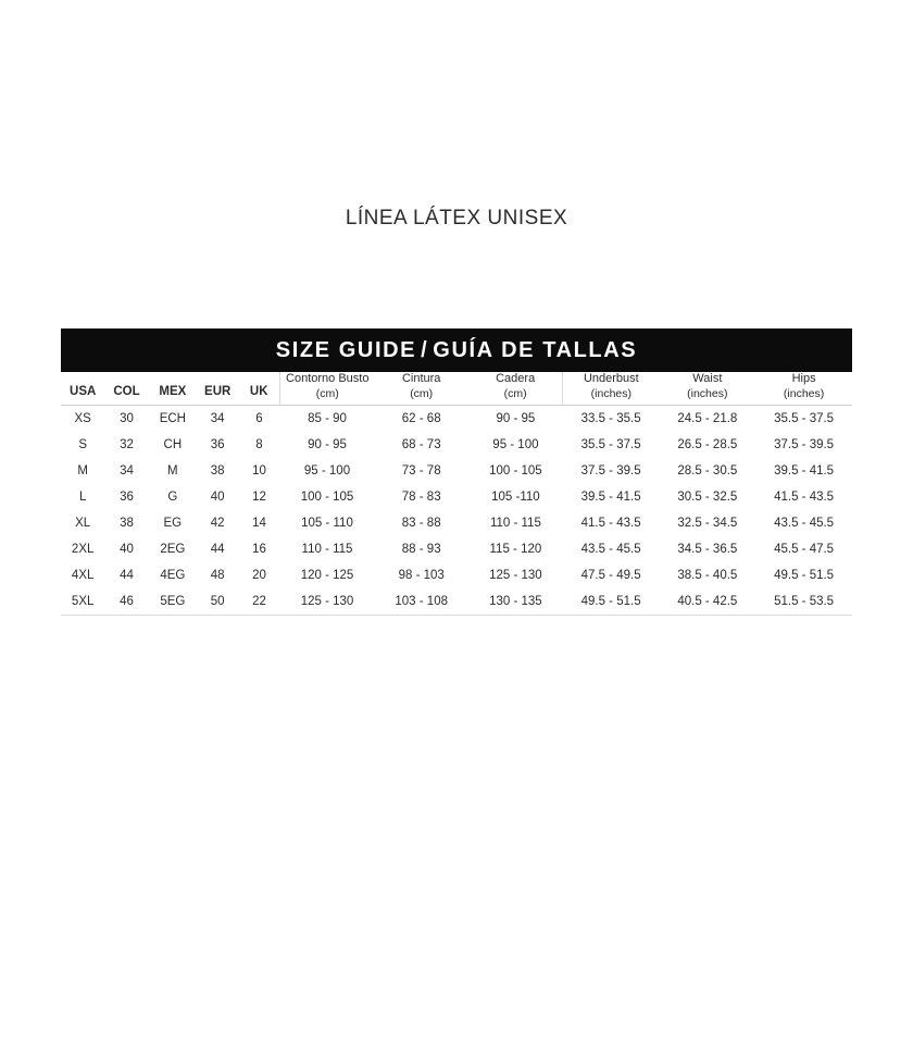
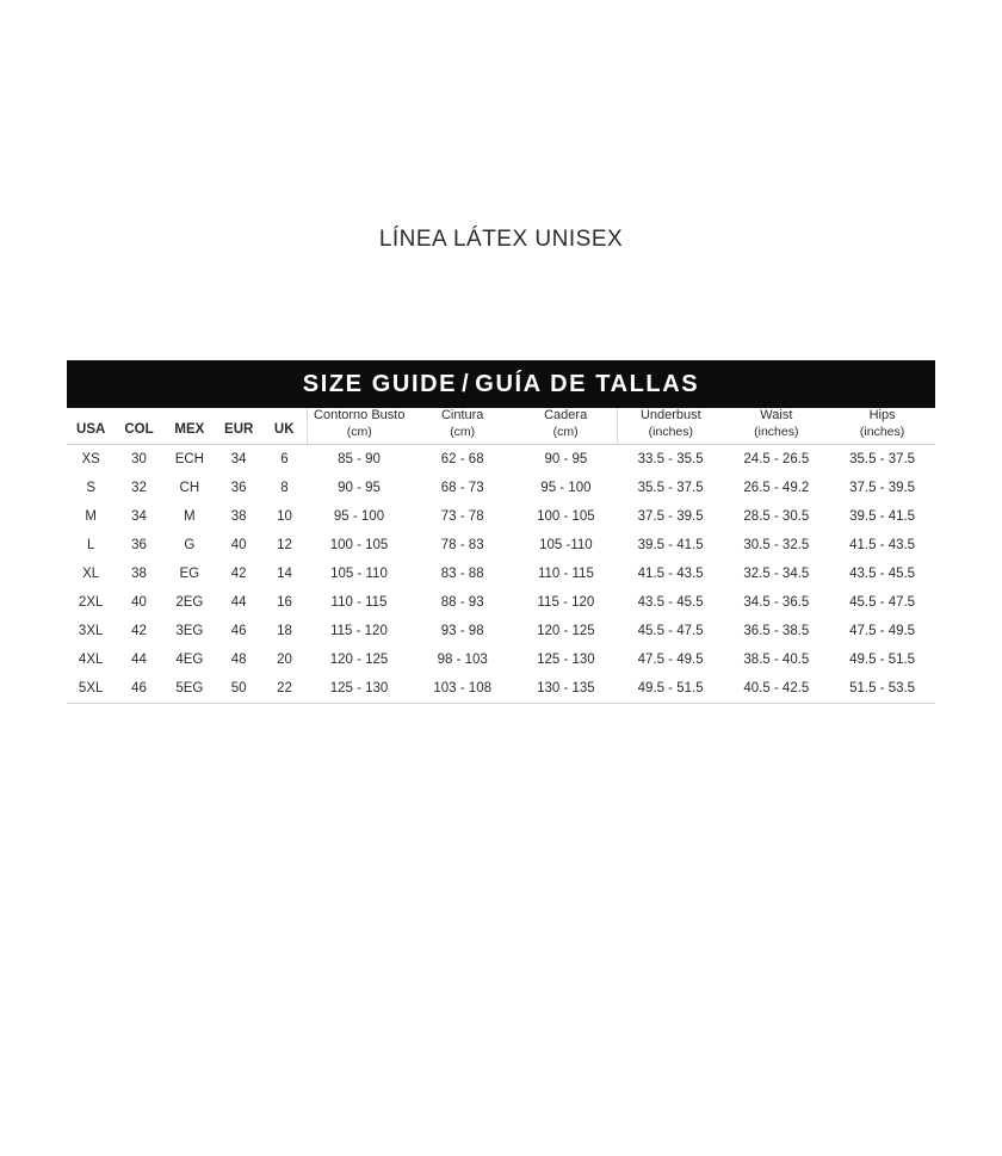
  LÍNEA LÁTEX UNISEX
  SIZE GUIDE
  /
  GUÍA DE TALLAS
  USA	COL	MEX	EUR	UK	Contorno Busto (cm)	Cintura (cm)	Cadera (cm)	Underbust (inches)	Waist (inches)	Hips (inches)
- XS	30	ECH	34	6	85 - 90	62 - 68	90 - 95	33.5 - 35.5	24.5 - 21.8	35.5 - 37.5
+ XS	30	ECH	34	6	85 - 90	62 - 68	90 - 95	33.5 - 35.5	24.5 - 26.5	35.5 - 37.5
- S	32	CH	36	8	90 - 95	68 - 73	95 - 100	35.5 - 37.5	26.5 - 28.5	37.5 - 39.5
+ S	32	CH	36	8	90 - 95	68 - 73	95 - 100	35.5 - 37.5	26.5 - 49.2	37.5 - 39.5
  M	34	M	38	10	95 - 100	73 - 78	100 - 105	37.5 - 39.5	28.5 - 30.5	39.5 - 41.5
  L	36	G	40	12	100 - 105	78 - 83	105 -110	39.5 - 41.5	30.5 - 32.5	41.5 - 43.5
  XL	38	EG	42	14	105 - 110	83 - 88	110 - 115	41.5 - 43.5	32.5 - 34.5	43.5 - 45.5
  2XL	40	2EG	44	16	110 - 115	88 - 93	115 - 120	43.5 - 45.5	34.5 - 36.5	45.5 - 47.5
+ 3XL	42	3EG	46	18	115 - 120	93 - 98	120 - 125	45.5 - 47.5	36.5 - 38.5	47.5 - 49.5
  4XL	44	4EG	48	20	120 - 125	98 - 103	125 - 130	47.5 - 49.5	38.5 - 40.5	49.5 - 51.5
  5XL	46	5EG	50	22	125 - 130	103 - 108	130 - 135	49.5 - 51.5	40.5 - 42.5	51.5 - 53.5
